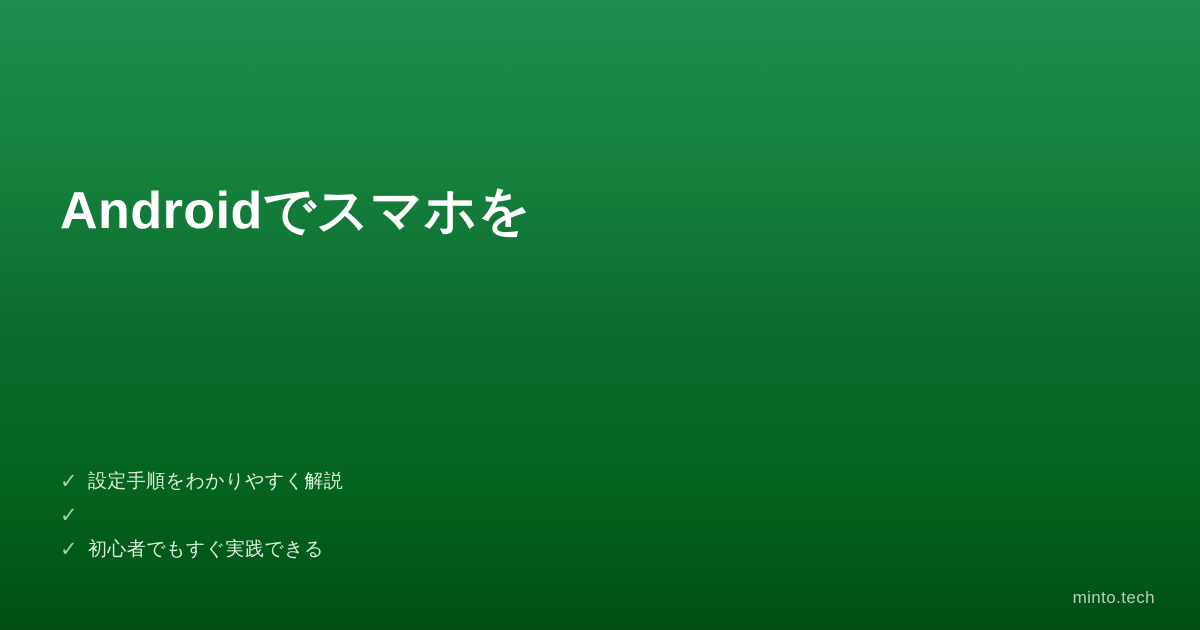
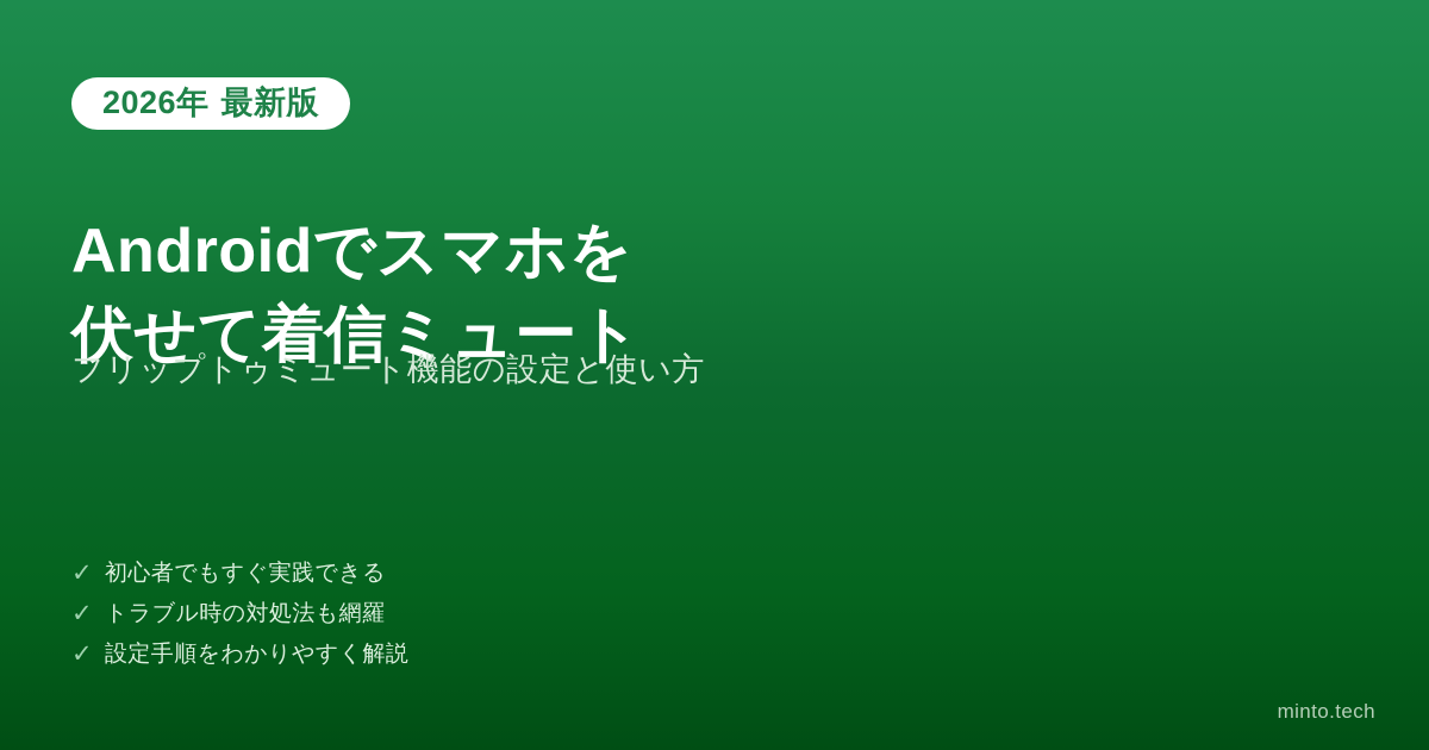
+ 2026年
+ 最新版
  Androidでスマホを
+ 伏せて着信ミュート
+ フリップトゥミュート機能の設定と使い方
  ✓
- 設定手順をわかりやすく解説
+ 初心者でもすぐ実践できる
  ✓
+ トラブル時の対処法も網羅
  ✓
- 初心者でもすぐ実践できる
+ 設定手順をわかりやすく解説
  minto.tech
